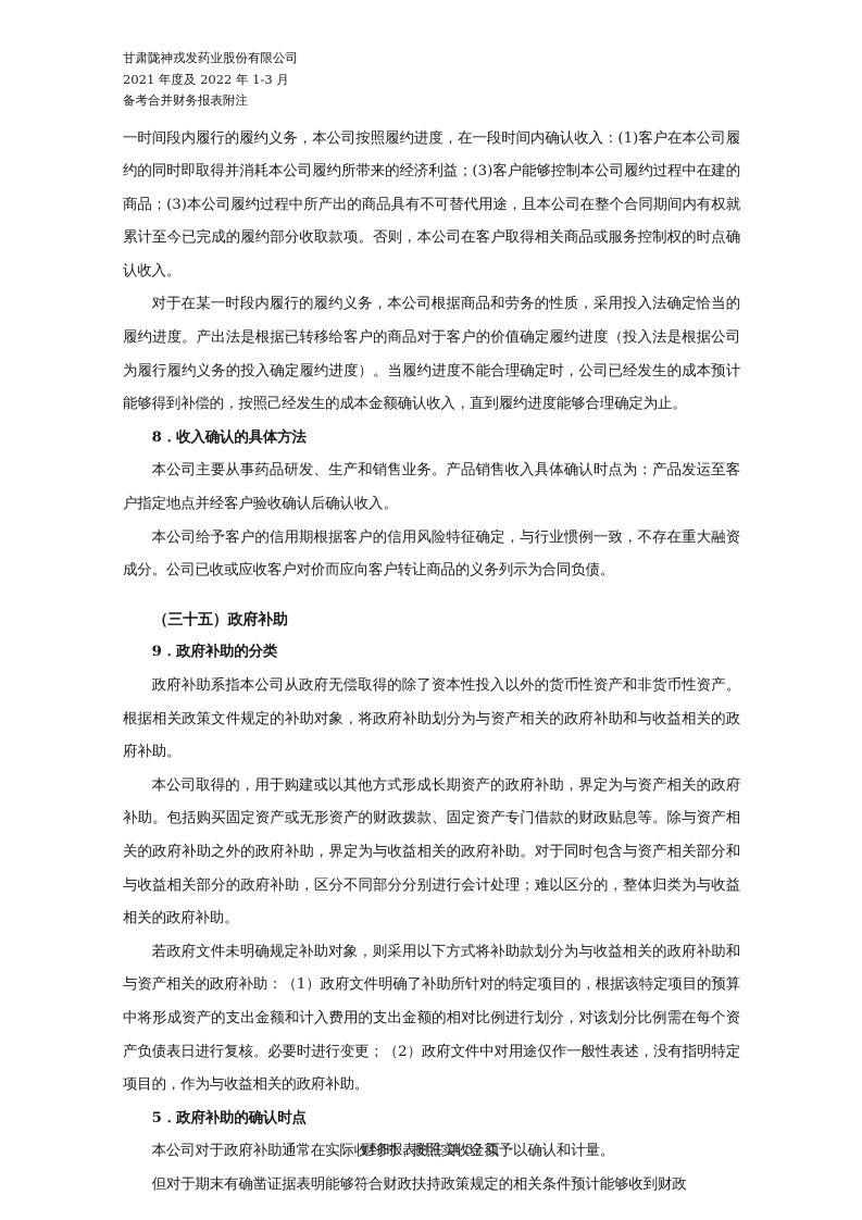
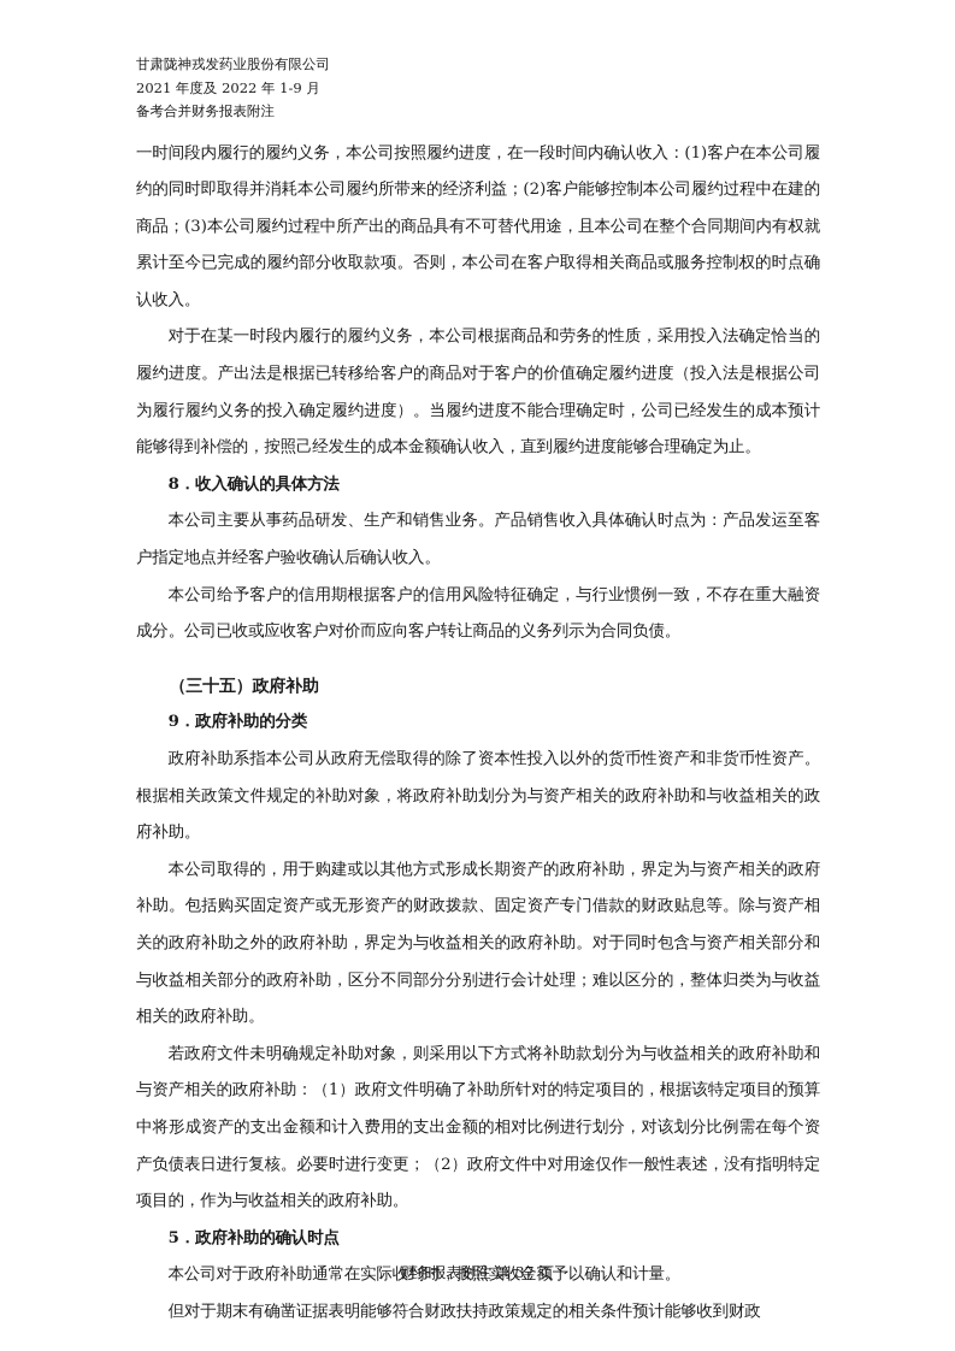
  甘肃陇神戎发药业股份有限公司
- 2021 年度及 2022 年 1-3 月
+ 2021 年度及 2022 年 1-9 月
  备考合并财务报表附注
- 一时间段内履行的履约义务，本公司按照履约进度，在一段时间内确认收入：(1)客户在本公司履约的同时即取得并消耗本公司履约所带来的经济利益；(3)客户能够控制本公司履约过程中在建的商品；(3)本公司履约过程中所产出的商品具有不可替代用途，且本公司在整个合同期间内有权就累计至今已完成的履约部分收取款项。否则，本公司在客户取得相关商品或服务控制权的时点确认收入。
+ 一时间段内履行的履约义务，本公司按照履约进度，在一段时间内确认收入：(1)客户在本公司履约的同时即取得并消耗本公司履约所带来的经济利益；(2)客户能够控制本公司履约过程中在建的商品；(3)本公司履约过程中所产出的商品具有不可替代用途，且本公司在整个合同期间内有权就累计至今已完成的履约部分收取款项。否则，本公司在客户取得相关商品或服务控制权的时点确认收入。
  对于在某一时段内履行的履约义务，本公司根据商品和劳务的性质，采用投入法确定恰当的履约进度。产出法是根据已转移给客户的商品对于客户的价值确定履约进度（投入法是根据公司为履行履约义务的投入确定履约进度）。当履约进度不能合理确定时，公司已经发生的成本预计能够得到补偿的，按照己经发生的成本金额确认收入，直到履约进度能够合理确定为止。
  8．收入确认的具体方法
  本公司主要从事药品研发、生产和销售业务。产品销售收入具体确认时点为：产品发运至客户指定地点并经客户验收确认后确认收入。
  本公司给予客户的信用期根据客户的信用风险特征确定，与行业惯例一致，不存在重大融资成分。公司已收或应收客户对价而应向客户转让商品的义务列示为合同负债。
  （三十五）政府补助
  9．政府补助的分类
  政府补助系指本公司从政府无偿取得的除了资本性投入以外的货币性资产和非货币性资产。根据相关政策文件规定的补助对象，将政府补助划分为与资产相关的政府补助和与收益相关的政府补助。
  本公司取得的，用于购建或以其他方式形成长期资产的政府补助，界定为与资产相关的政府补助。包括购买固定资产或无形资产的财政拨款、固定资产专门借款的财政贴息等。除与资产相关的政府补助之外的政府补助，界定为与收益相关的政府补助。对于同时包含与资产相关部分和与收益相关部分的政府补助，区分不同部分分别进行会计处理；难以区分的，整体归类为与收益相关的政府补助。
  若政府文件未明确规定补助对象，则采用以下方式将补助款划分为与收益相关的政府补助和与资产相关的政府补助：（1）政府文件明确了补助所针对的特定项目的，根据该特定项目的预算中将形成资产的支出金额和计入费用的支出金额的相对比例进行划分，对该划分比例需在每个资产负债表日进行复核。必要时进行变更；（2）政府文件中对用途仅作一般性表述，没有指明特定项目的，作为与收益相关的政府补助。
  5．政府补助的确认时点
  本公司对于政府补助通常在实际收到时，按照实收金额予以确认和计量。
  但对于期末有确凿证据表明能够符合财政扶持政策规定的相关条件预计能够收到财政
  财务报表附注 第 37 页
